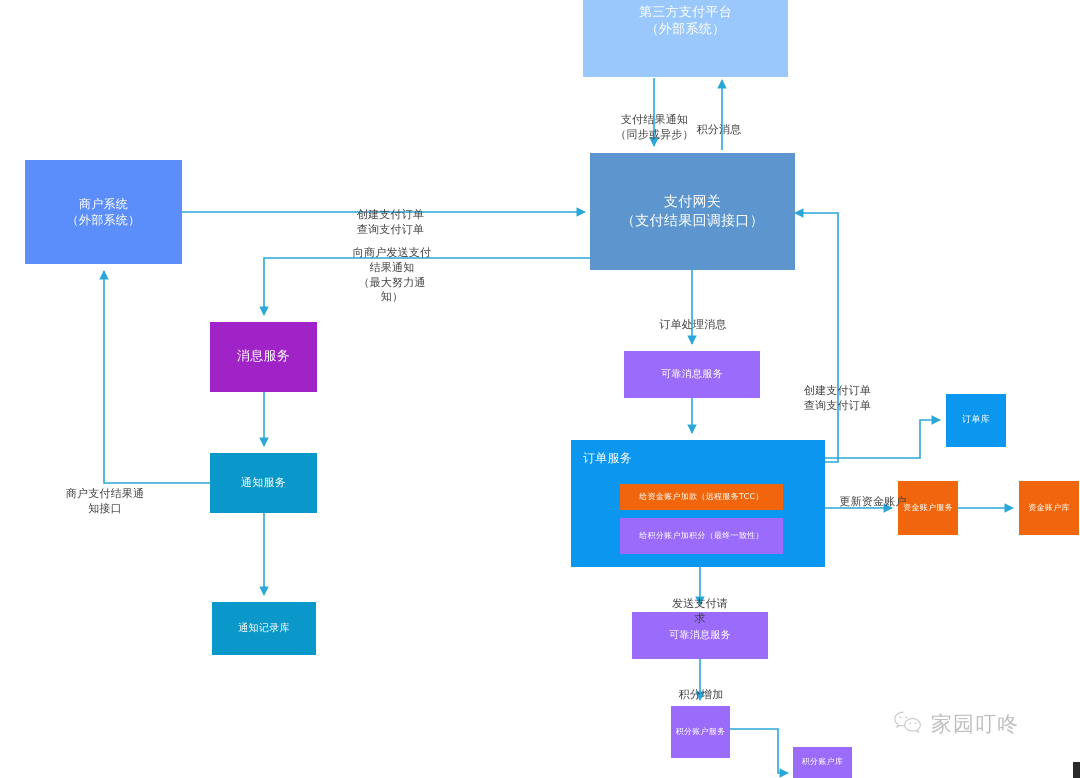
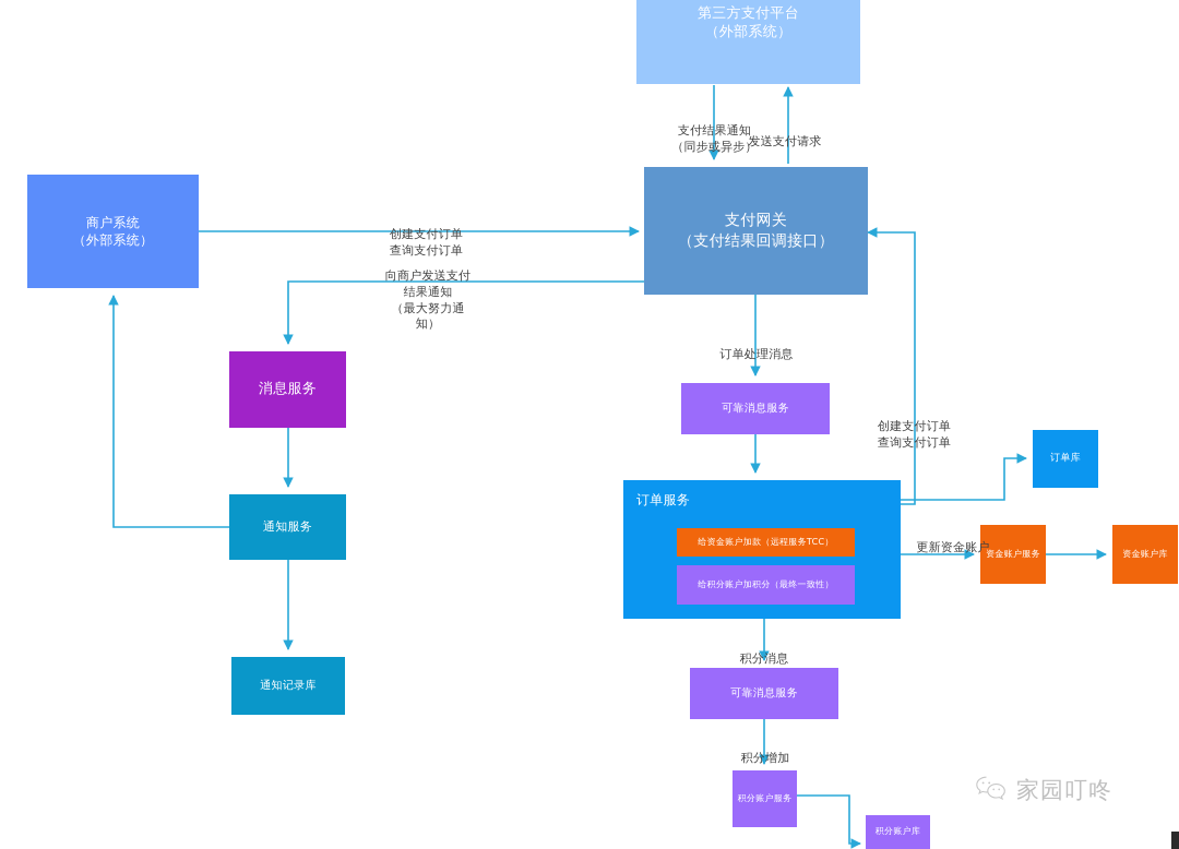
  第三方支付平台
  （外部系统）
  商户系统
  （外部系统）
  支付网关
  （支付结果回调接口）
  消息服务
  通知服务
  通知记录库
  可靠消息服务
  订单服务
  给资金账户加款（远程服务TCC）
  给积分账户加积分（最终一致性）
  订单库
  资金账户服务
  资金账户库
  可靠消息服务
  积分账户服务
  积分账户库
  支付结果通知
  （同步或异步）
- 积分消息
+ 发送支付请求
  创建支付订单
  查询支付订单
  向商户发送支付
  结果通知
  （最大努力通
  知）
- 商户支付结果通
- 知接口
  订单处理消息
  创建支付订单
  查询支付订单
  更新资金账户
- 发送支付请求
+ 积分消息
  积分增加
  家园叮咚
